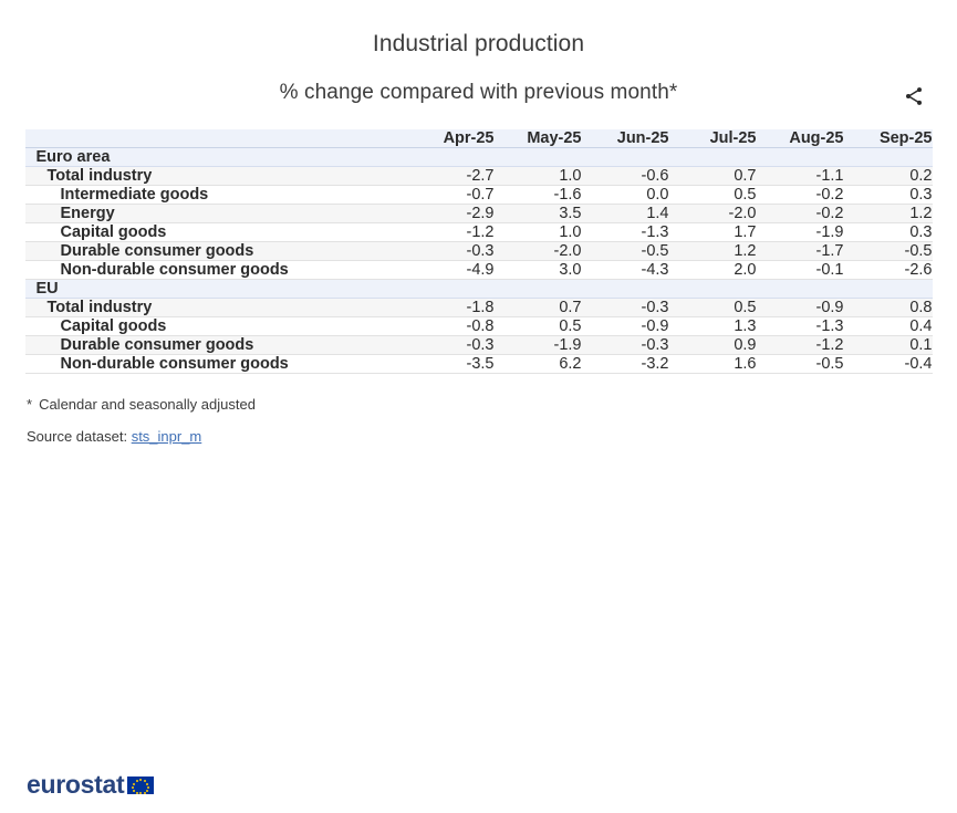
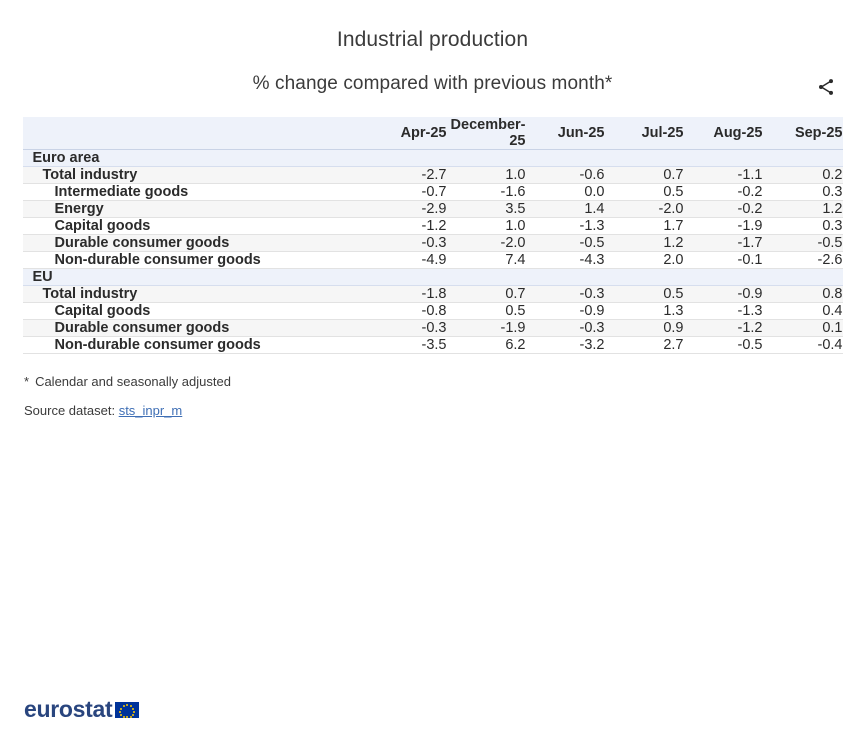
  Industrial production
  % change compared with previous month*
- 	Apr-25	May-25	Jun-25	Jul-25	Aug-25	Sep-25
+ 	Apr-25	December-25	Jun-25	Jul-25	Aug-25	Sep-25
  Euro area
  Total industry	-2.7	1.0	-0.6	0.7	-1.1	0.2
  Intermediate goods	-0.7	-1.6	0.0	0.5	-0.2	0.3
  Energy	-2.9	3.5	1.4	-2.0	-0.2	1.2
  Capital goods	-1.2	1.0	-1.3	1.7	-1.9	0.3
  Durable consumer goods	-0.3	-2.0	-0.5	1.2	-1.7	-0.5
- Non-durable consumer goods	-4.9	3.0	-4.3	2.0	-0.1	-2.6
+ Non-durable consumer goods	-4.9	7.4	-4.3	2.0	-0.1	-2.6
  EU
  Total industry	-1.8	0.7	-0.3	0.5	-0.9	0.8
  Capital goods	-0.8	0.5	-0.9	1.3	-1.3	0.4
  Durable consumer goods	-0.3	-1.9	-0.3	0.9	-1.2	0.1
- Non-durable consumer goods	-3.5	6.2	-3.2	1.6	-0.5	-0.4
+ Non-durable consumer goods	-3.5	6.2	-3.2	2.7	-0.5	-0.4
  * Calendar and seasonally adjusted
  Source dataset: sts_inpr_m
  eurostat
